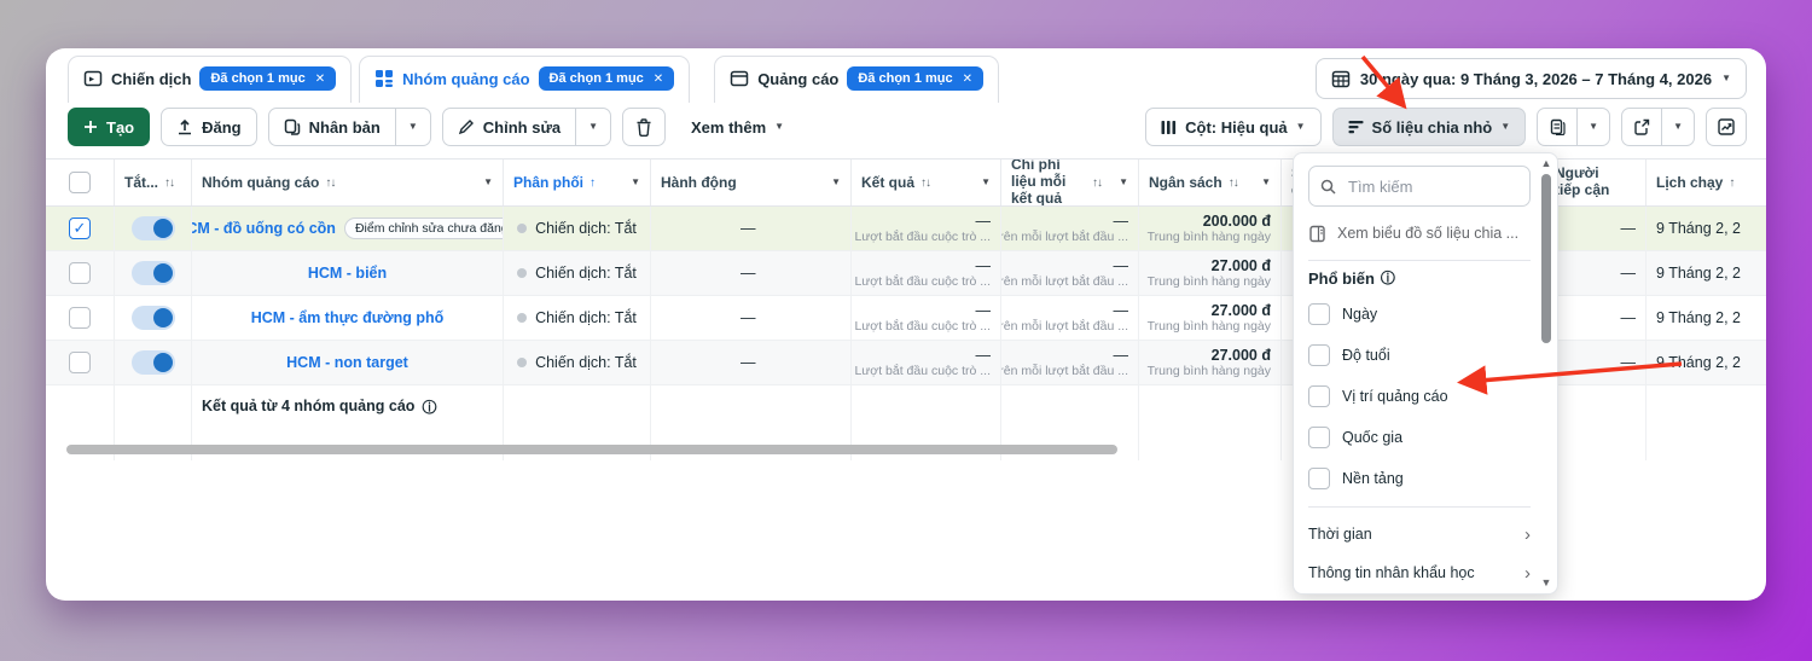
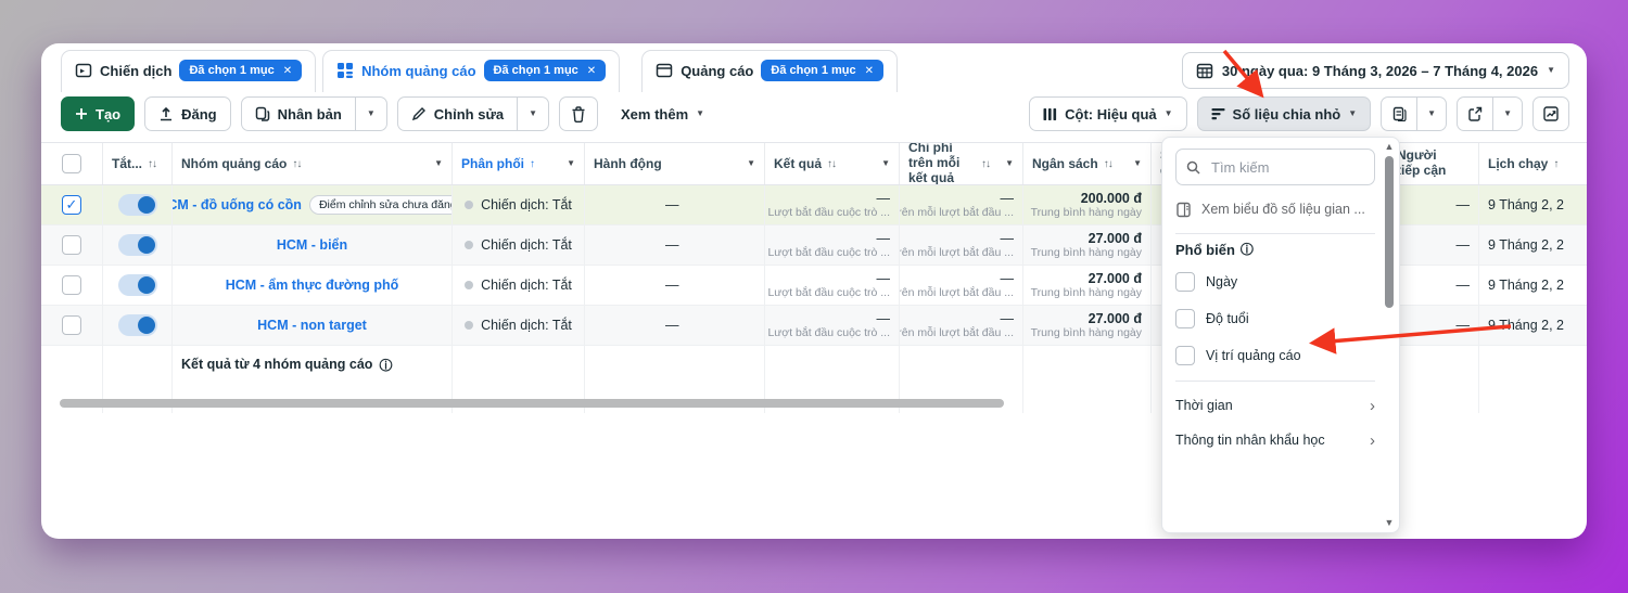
  Chiến dịch
  Đã chọn 1 mục
  ✕
  Nhóm quảng cáo
  Đã chọn 1 mục
  ✕
  Quảng cáo
  Đã chọn 1 mục
  ✕
  30 ngày qua: 9 Tháng 3, 2026 – 7 Tháng 4, 2026
  ▼
  Tạo
  Đăng
  Nhân bản
  ▼
  Chỉnh sửa
  ▼
  Xem thêm
  ▼
  Cột: Hiệu quả
  ▼
  Số liệu chia nhỏ
  ▼
  ▼
  ▼
  Tắt...
  ↑↓
  Nhóm quảng cáo
  ↑↓
  ▼
  Phân phối
  ↑
  ▼
  Hành động
  ▼
  Kết quả
  ↑↓
  ▼
- Chi phí liệu mỗi kết quả
+ Chi phí trên mỗi kết quả
  ↑↓
  ▼
  Ngân sách
  ↑↓
  ▼
  Người iếp cận
  Lịch chạy
  ↑
  ✓
  CM - đồ uống có cồn
  Điểm chỉnh sửa chưa đăn
  Chiến dịch: Tắt
  —
  —
  Lượt bắt đầu cuộc trò ...
  —
  rên mỗi lượt bắt đầu ...
  200.000 đ
  Trung bình hàng ngày
  —
  9 Tháng 2, 2
  HCM - biển
  Chiến dịch: Tắt
  —
  —
  Lượt bắt đầu cuộc trò ...
  —
  rên mỗi lượt bắt đầu ...
  27.000 đ
  Trung bình hàng ngày
  —
  9 Tháng 2, 2
  HCM - ẩm thực đường phố
  Chiến dịch: Tắt
  —
  —
  Lượt bắt đầu cuộc trò ...
  —
  rên mỗi lượt bắt đầu ...
  27.000 đ
  Trung bình hàng ngày
  —
  9 Tháng 2, 2
  HCM - non target
  Chiến dịch: Tắt
  —
  —
  Lượt bắt đầu cuộc trò ...
  —
  rên mỗi lượt bắt đầu ...
  27.000 đ
  Trung bình hàng ngày
  —
  9háng 2, 2
  Kết quả từ 4 nhóm quảng cáo
  ⓘ
  Tìm kiếm
- Xem biểu đồ số liệu chia ...
+ Xem biểu đồ số liệu gian ...
  Phổ biến
  ⓘ
  Ngày
  Độ tuổi
  Vị trí quảng cáo
- Quốc gia
- Nền tảng
  Thời gian
  ›
  Thông tin nhân khẩu học
  ›
  ▲
  ▼
